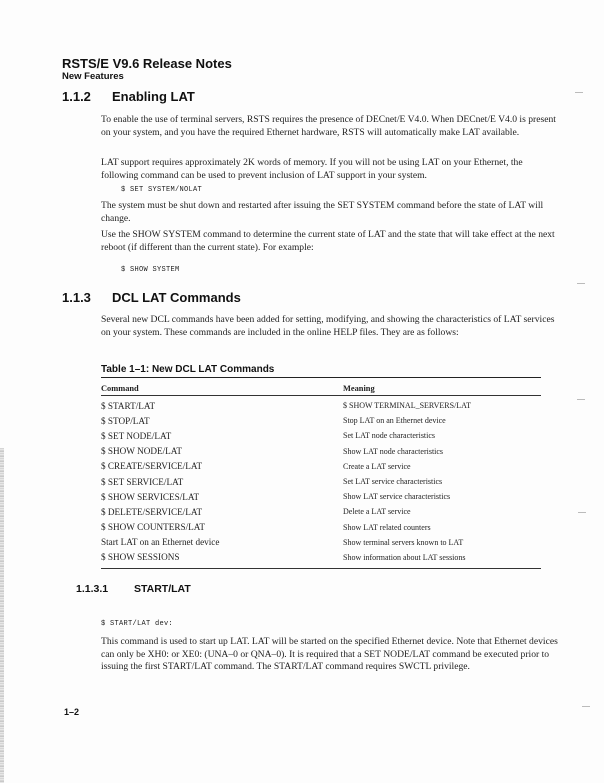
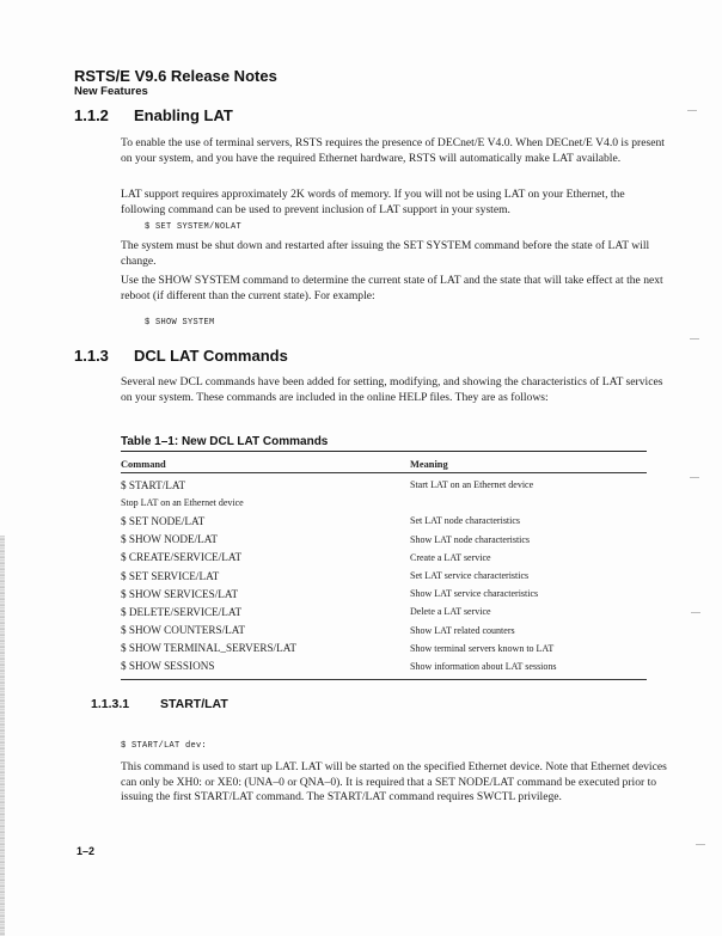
  RSTS/E V9.6 Release Notes
  New Features
  1.1.2 Enabling LAT
  To enable the use of terminal servers, RSTS requires the presence of DECnet/E V4.0. When DECnet/E V4.0 is present on your system, and you have the required Ethernet hardware, RSTS will automatically make LAT available.
  LAT support requires approximately 2K words of memory. If you will not be using LAT on your Ethernet, the following command can be used to prevent inclusion of LAT support in your system.
  $ SET SYSTEM/NOLAT
  The system must be shut down and restarted after issuing the SET SYSTEM command before the state of LAT will change.
  Use the SHOW SYSTEM command to determine the current state of LAT and the state that will take effect at the next reboot (if different than the current state). For example:
  $ SHOW SYSTEM
  1.1.3 DCL LAT Commands
  Several new DCL commands have been added for setting, modifying, and showing the characteristics of LAT services on your system. These commands are included in the online HELP files. They are as follows:
  Table 1–1: New DCL LAT Commands
  Command
  Meaning
  $ START/LAT
- $ SHOW TERMINAL_SERVERS/LAT
+ Start LAT on an Ethernet device
- $ STOP/LAT
  Stop LAT on an Ethernet device
  $ SET NODE/LAT
  Set LAT node characteristics
  $ SHOW NODE/LAT
  Show LAT node characteristics
  $ CREATE/SERVICE/LAT
  Create a LAT service
  $ SET SERVICE/LAT
  Set LAT service characteristics
  $ SHOW SERVICES/LAT
  Show LAT service characteristics
  $ DELETE/SERVICE/LAT
  Delete a LAT service
  $ SHOW COUNTERS/LAT
  Show LAT related counters
- Start LAT on an Ethernet device
+ $ SHOW TERMINAL_SERVERS/LAT
  Show terminal servers known to LAT
  $ SHOW SESSIONS
  Show information about LAT sessions
  1.1.3.1 START/LAT
  $ START/LAT dev:
  This command is used to start up LAT. LAT will be started on the specified Ethernet device. Note that Ethernet devices can only be XH0: or XE0: (UNA–0 or QNA–0). It is required that a SET NODE/LAT command be executed prior to issuing the first START/LAT command. The START/LAT command requires SWCTL privilege.
  1–2
